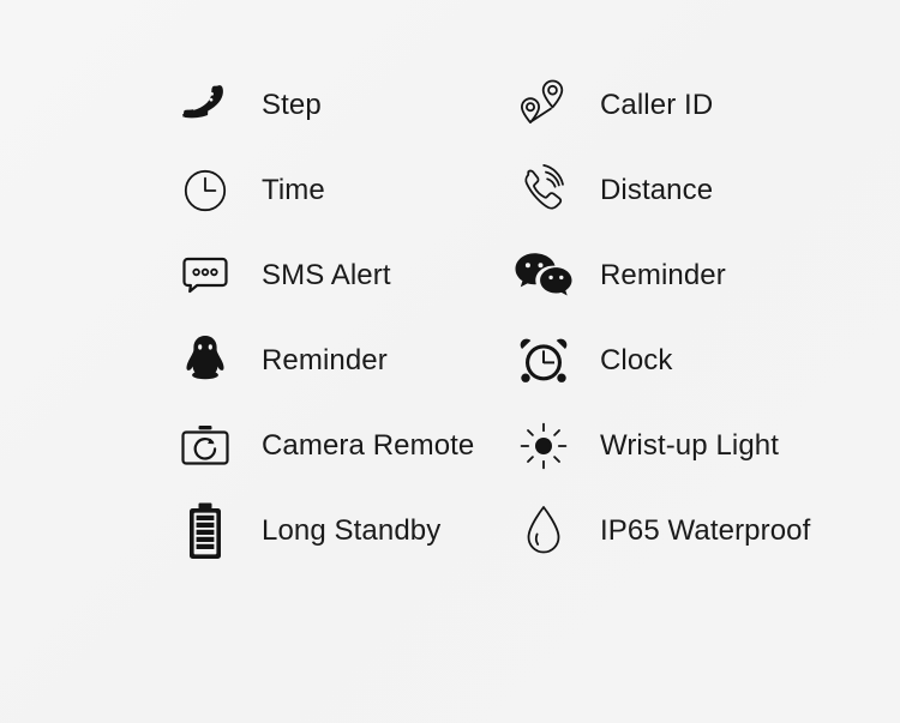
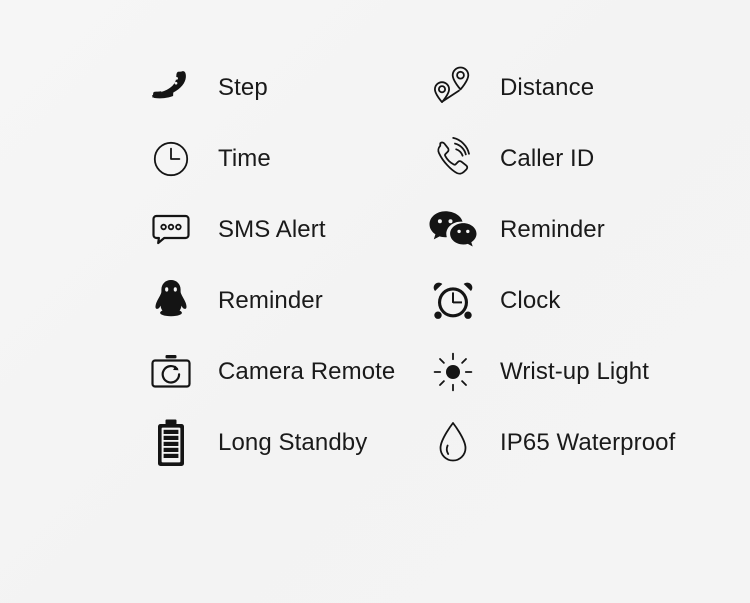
  Step
- Caller ID
+ Distance
  Time
- Distance
+ Caller ID
  SMS Alert
  Reminder
  Reminder
  Clock
  Camera Remote
  Wrist-up Light
  Long Standby
  IP65 Waterproof
